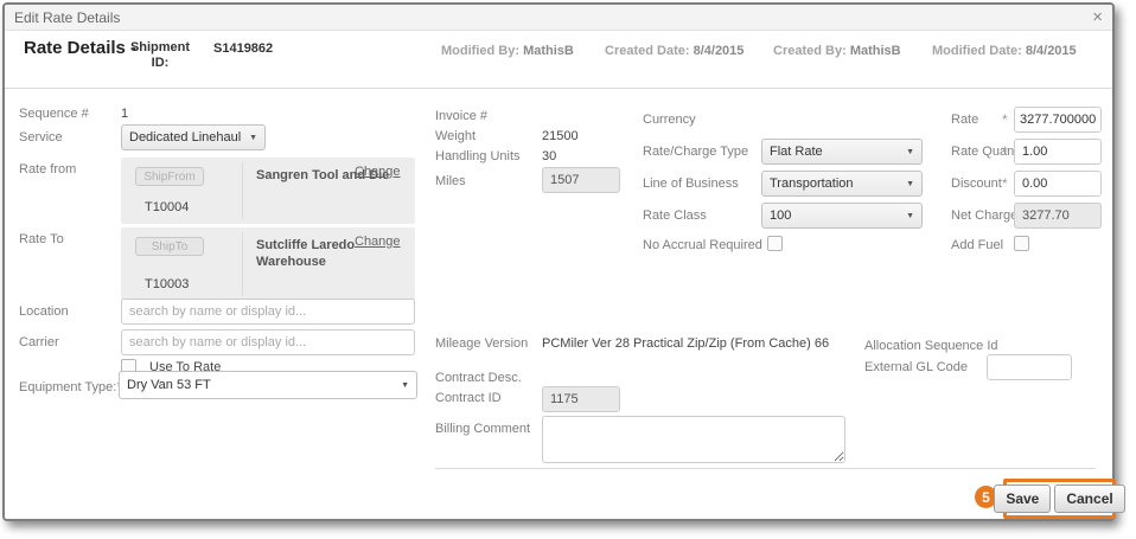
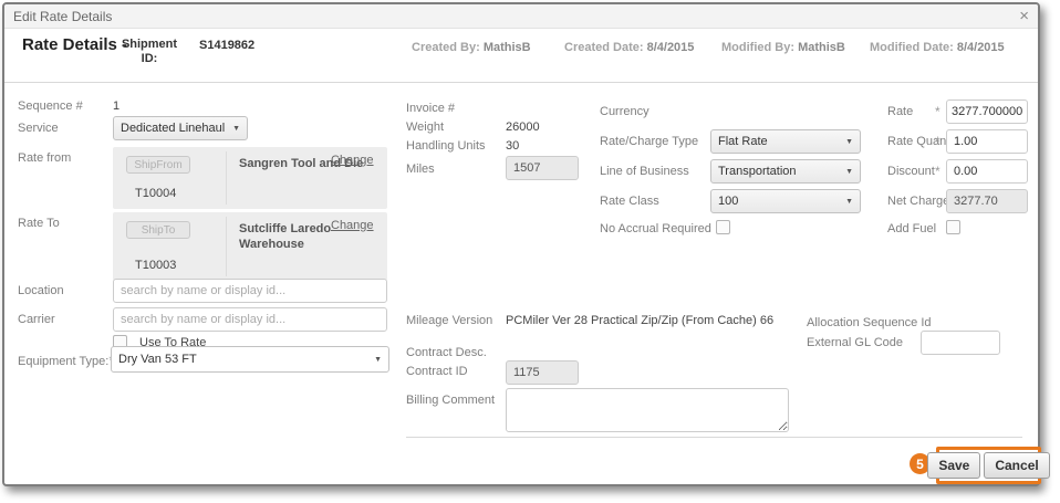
  Edit Rate Details
  ×
  Rate Details -
  Shipment
  ID:
  S1419862
- Modified By: MathisB
+ Created By: MathisB
  Created Date: 8/4/2015
- Created By: MathisB
+ Modified By: MathisB
  Modified Date: 8/4/2015
  Sequence #
  1
  Service
  Dedicated Linehaul
  Rate from
  ShipFrom
  Sangren Tool and Die
  Change
  T10004
  Rate To
  ShipTo
  Sutcliffe Laredo Warehouse
  Change
  T10003
  Location
  search by name or display id...
  Carrier
  search by name or display id...
  Use To Rate
  Equipment Type:
  Dry Van 53 FT
  Invoice #
  Weight
- 21500
+ 26000
  Handling Units
  30
  Miles
  1507
  Currency
  Rate/Charge Type
  Flat Rate
  Line of Business
  Transportation
  Rate Class
  100
  No Accrual Required
  Rate
  *
  3277.700000
  *
  1.00
  Discount
  *
  0.00
  Net Charg
  3277.70
  Add Fuel
  Mileage Version
  PCMiler Ver 28 Practical Zip/Zip (From Cache) 66
  Contract Desc.
  Contract ID
  1175
  Billing Comment
  Allocation Sequence Id
  External GL Code
  5
  Save
  Cancel
